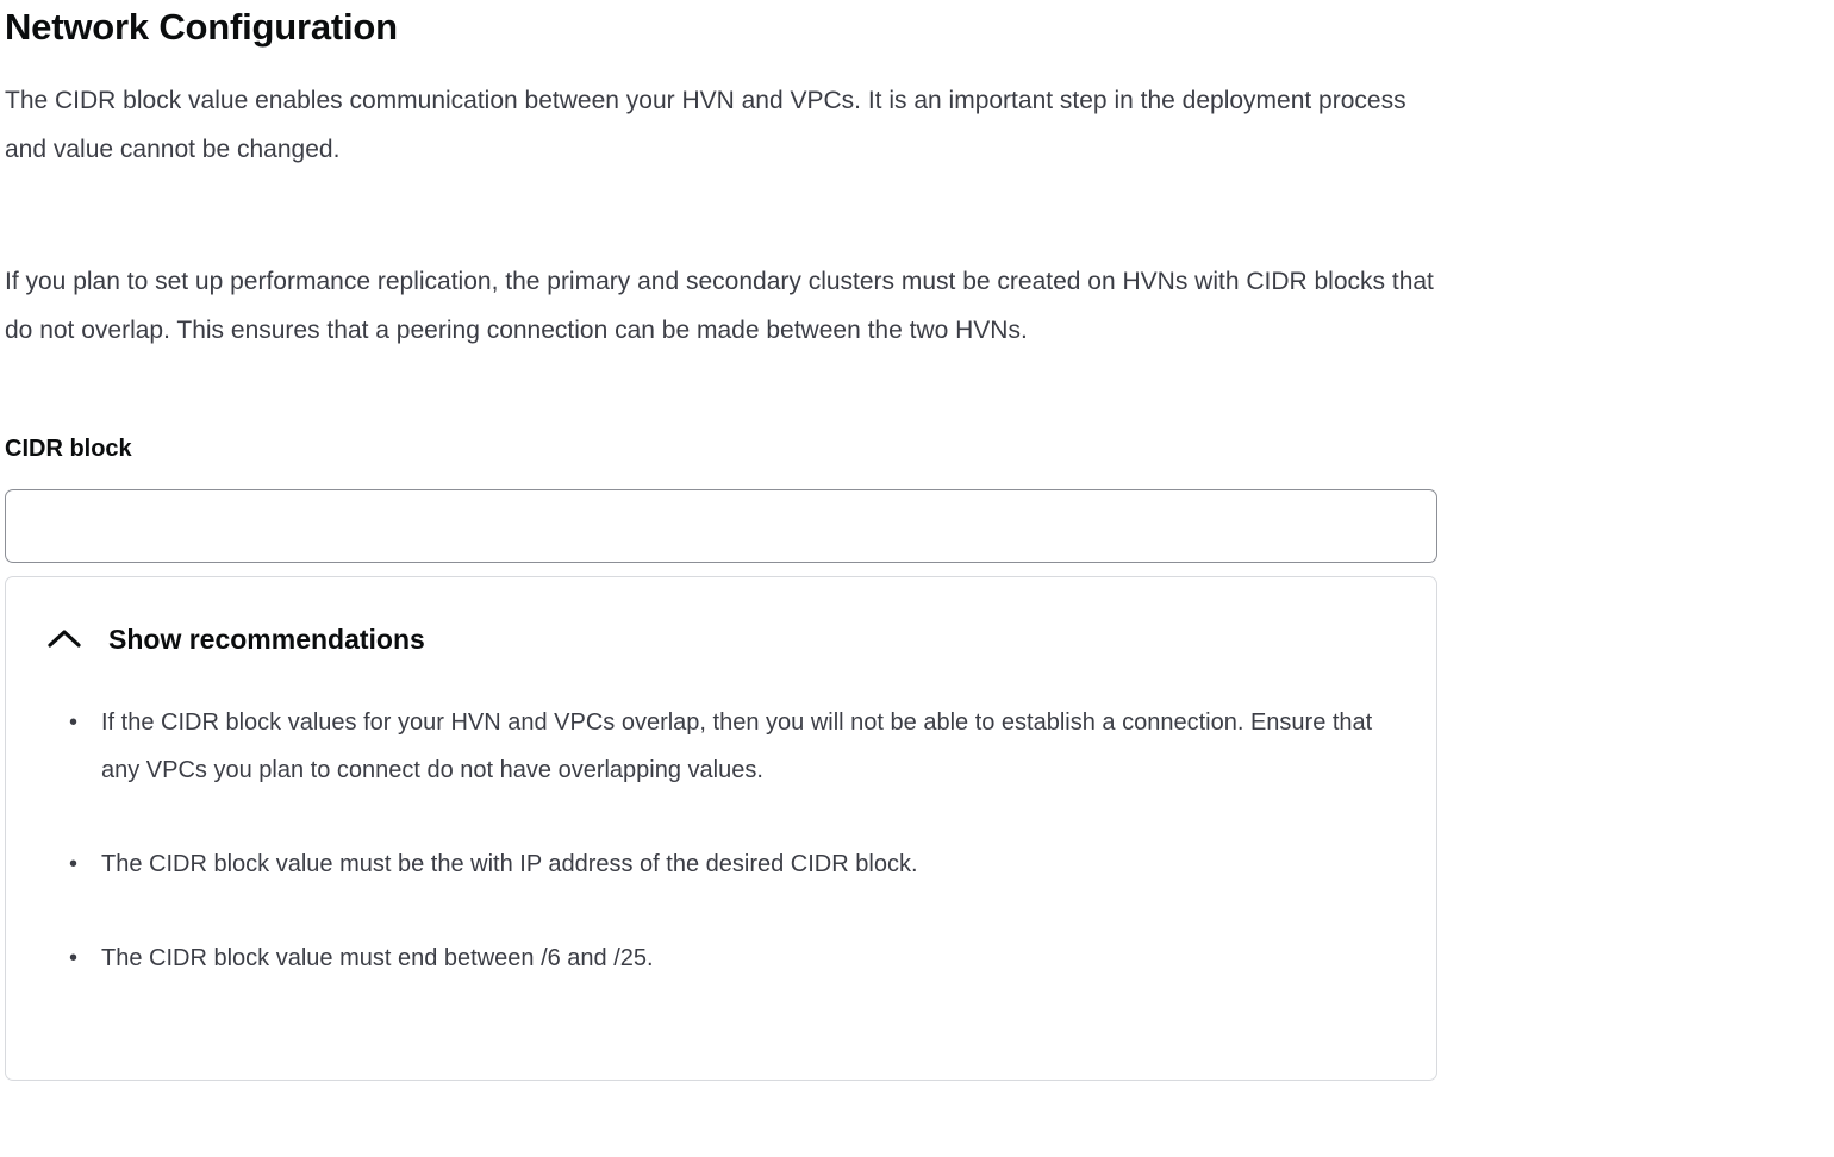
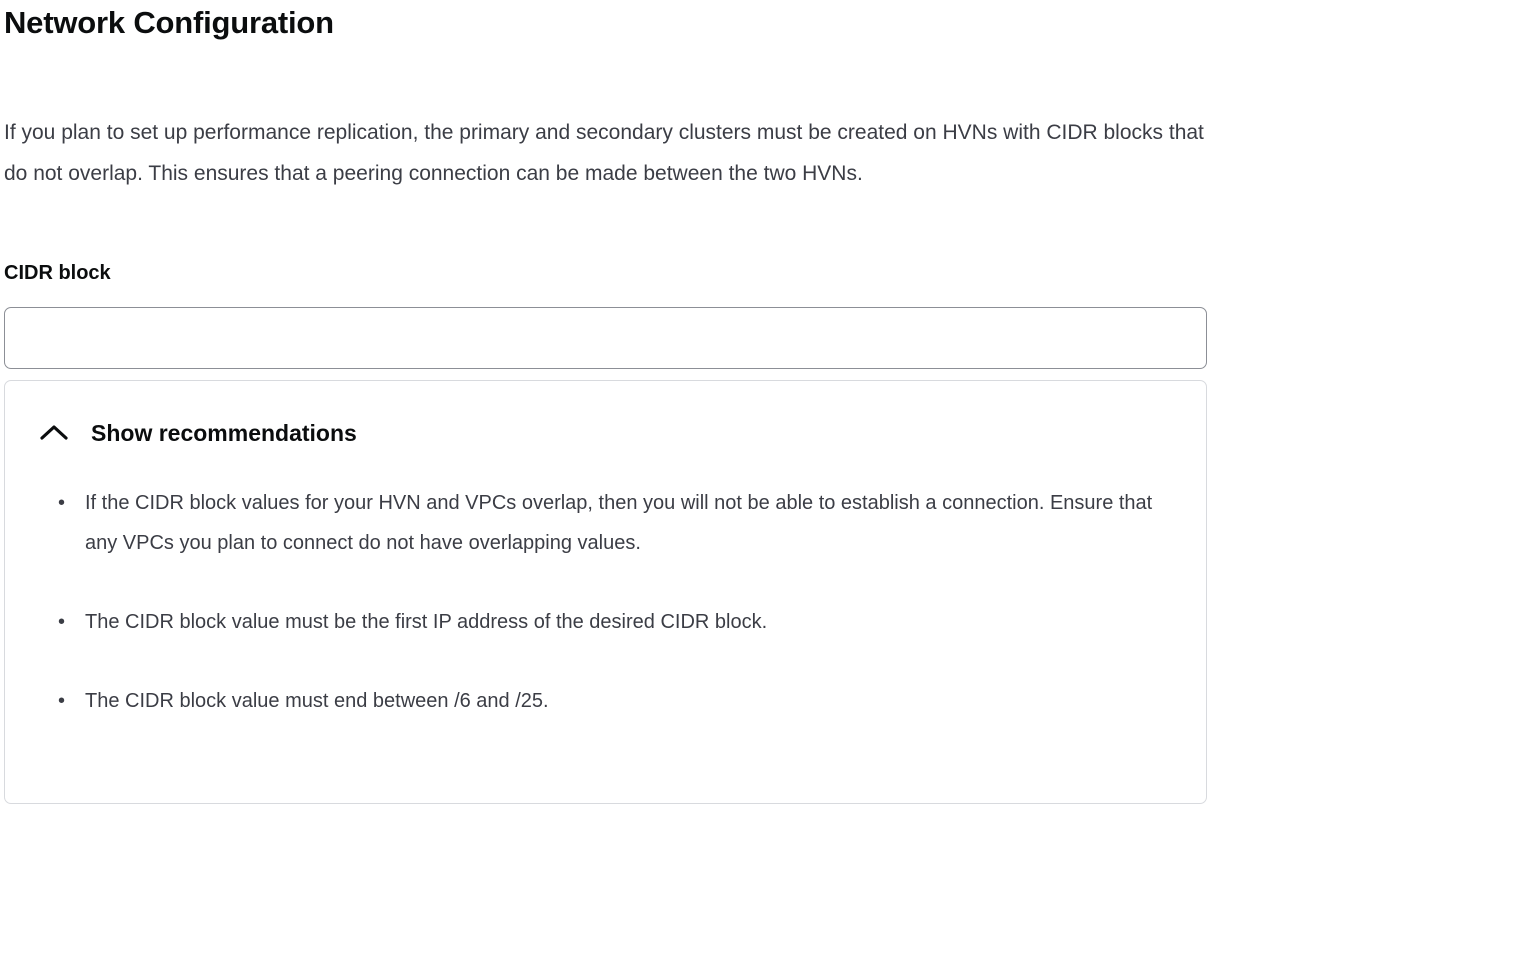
  Network Configuration
- The CIDR block value enables communication between your HVN and VPCs. It is an important step in the deployment process and value cannot be changed.
  If you plan to set up performance replication, the primary and secondary clusters must be created on HVNs with CIDR blocks that do not overlap. This ensures that a peering connection can be made between the two HVNs.
  CIDR block
  Show recommendations
  •
  If the CIDR block values for your HVN and VPCs overlap, then you will not be able to establish a connection. Ensure that any VPCs you plan to connect do not have overlapping values.
  •
- The CIDR block value must be the with IP address of the desired CIDR block.
+ The CIDR block value must be the first IP address of the desired CIDR block.
  •
  The CIDR block value must end between /6 and /25.
